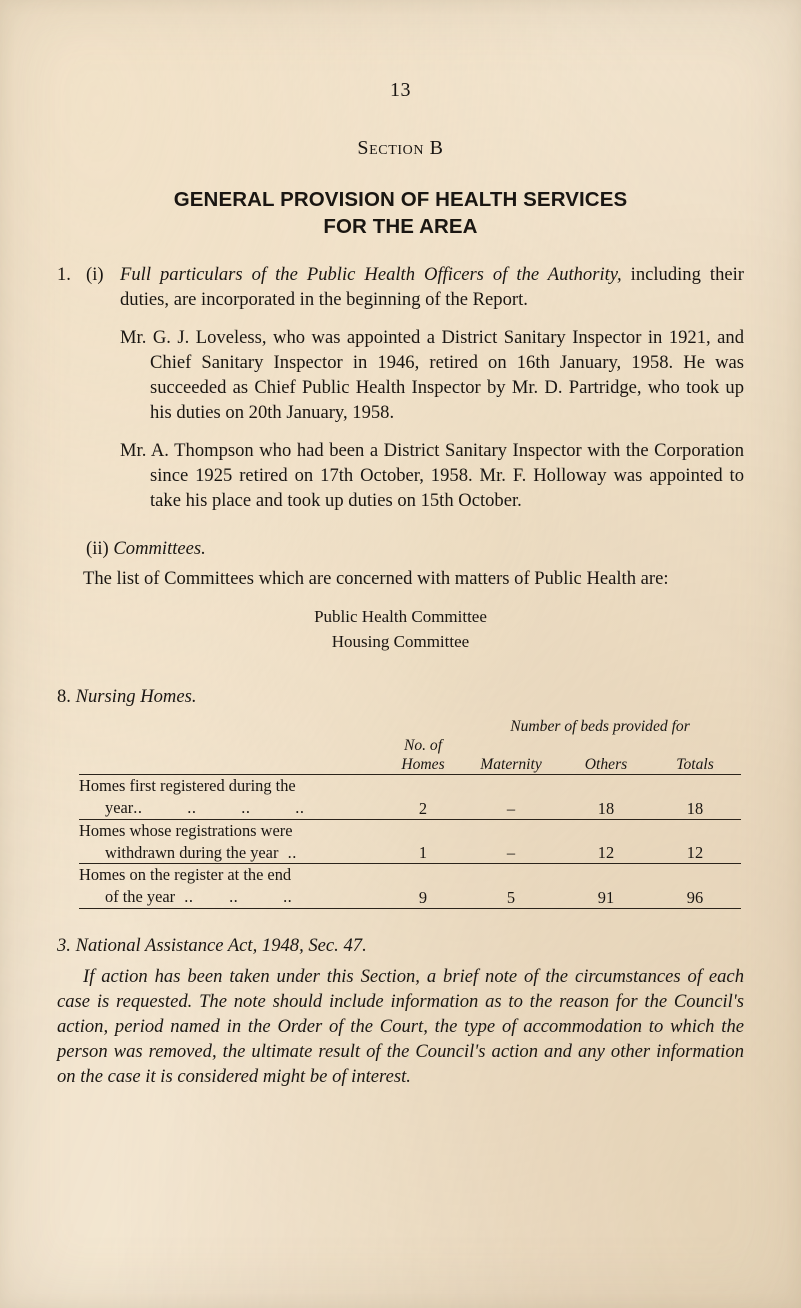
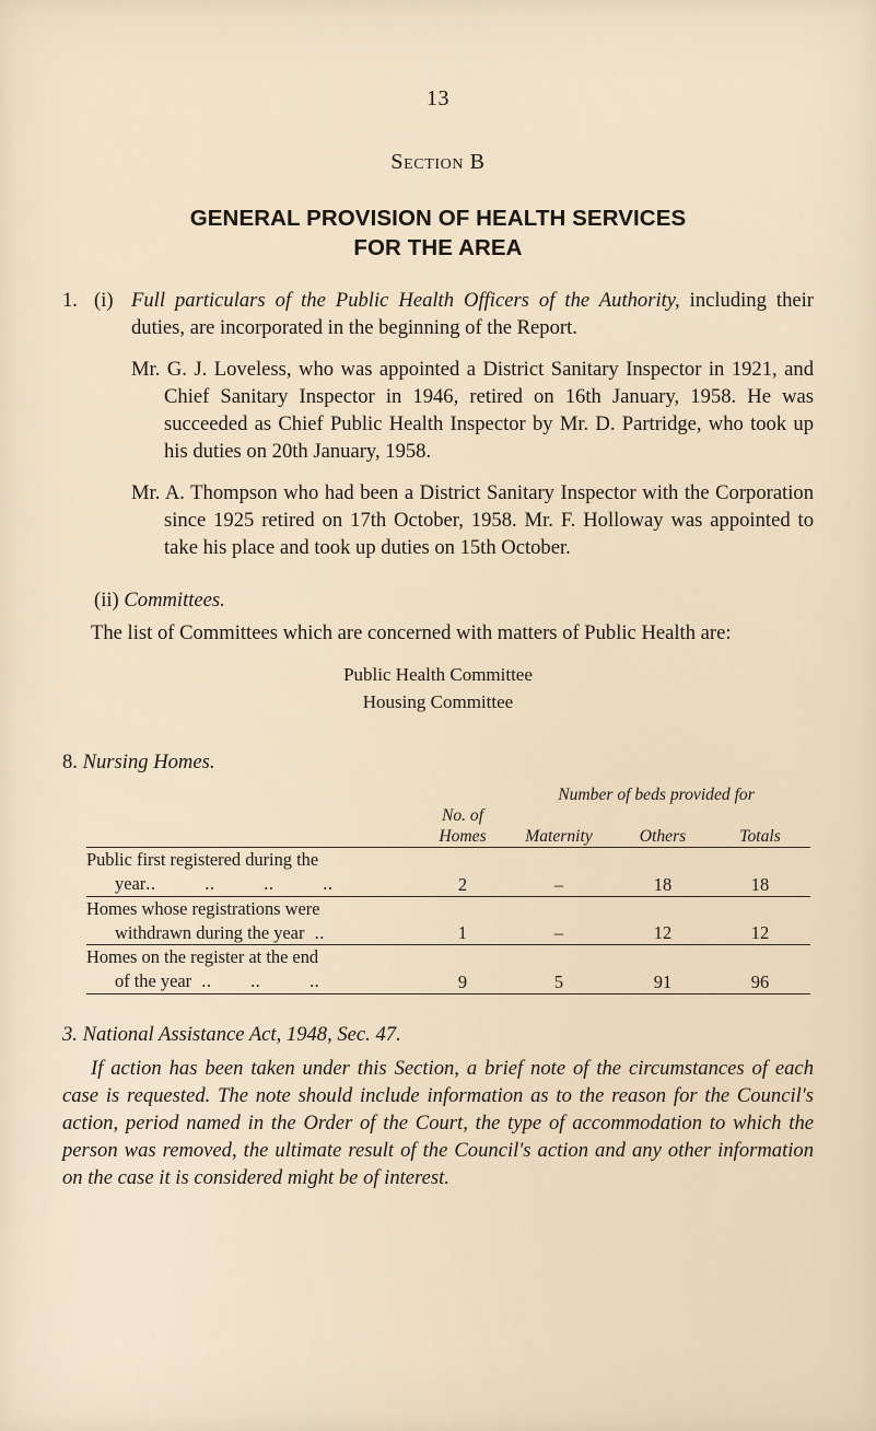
  13
  Section B
  GENERAL PROVISION OF HEALTH SERVICES
  FOR THE AREA
  1.
  (i)
  Full particulars of the Public Health Officers of the Authority, including their duties, are incorporated in the beginning of the Report.
  Mr. G. J. Loveless, who was appointed a District Sanitary Inspector in 1921, and Chief Sanitary Inspector in 1946, retired on 16th January, 1958. He was succeeded as Chief Public Health Inspector by Mr. D. Partridge, who took up his duties on 20th January, 1958.
  Mr. A. Thompson who had been a District Sanitary Inspector with the Corporation since 1925 retired on 17th October, 1958. Mr. F. Holloway was appointed to take his place and took up duties on 15th October.
  (ii) Committees.
  The list of Committees which are concerned with matters of Public Health are:
  Public Health Committee
  Housing Committee
  8. Nursing Homes.
  		Number of beds provided for
  	No. of Homes	Maternity	Others	Totals
- Homes first registered during the year.. .. .. ..	2	–	18	18
+ Public first registered during the year.. .. .. ..	2	–	18	18
  Homes whose registrations were withdrawn during the year ..	1	–	12	12
  Homes on the register at the end of the year .. .. ..	9	5	91	96
  3. National Assistance Act, 1948, Sec. 47.
  If action has been taken under this Section, a brief note of the circumstances of each case is requested. The note should include information as to the reason for the Council's action, period named in the Order of the Court, the type of accommodation to which the person was removed, the ultimate result of the Council's action and any other information on the case it is considered might be of interest.
